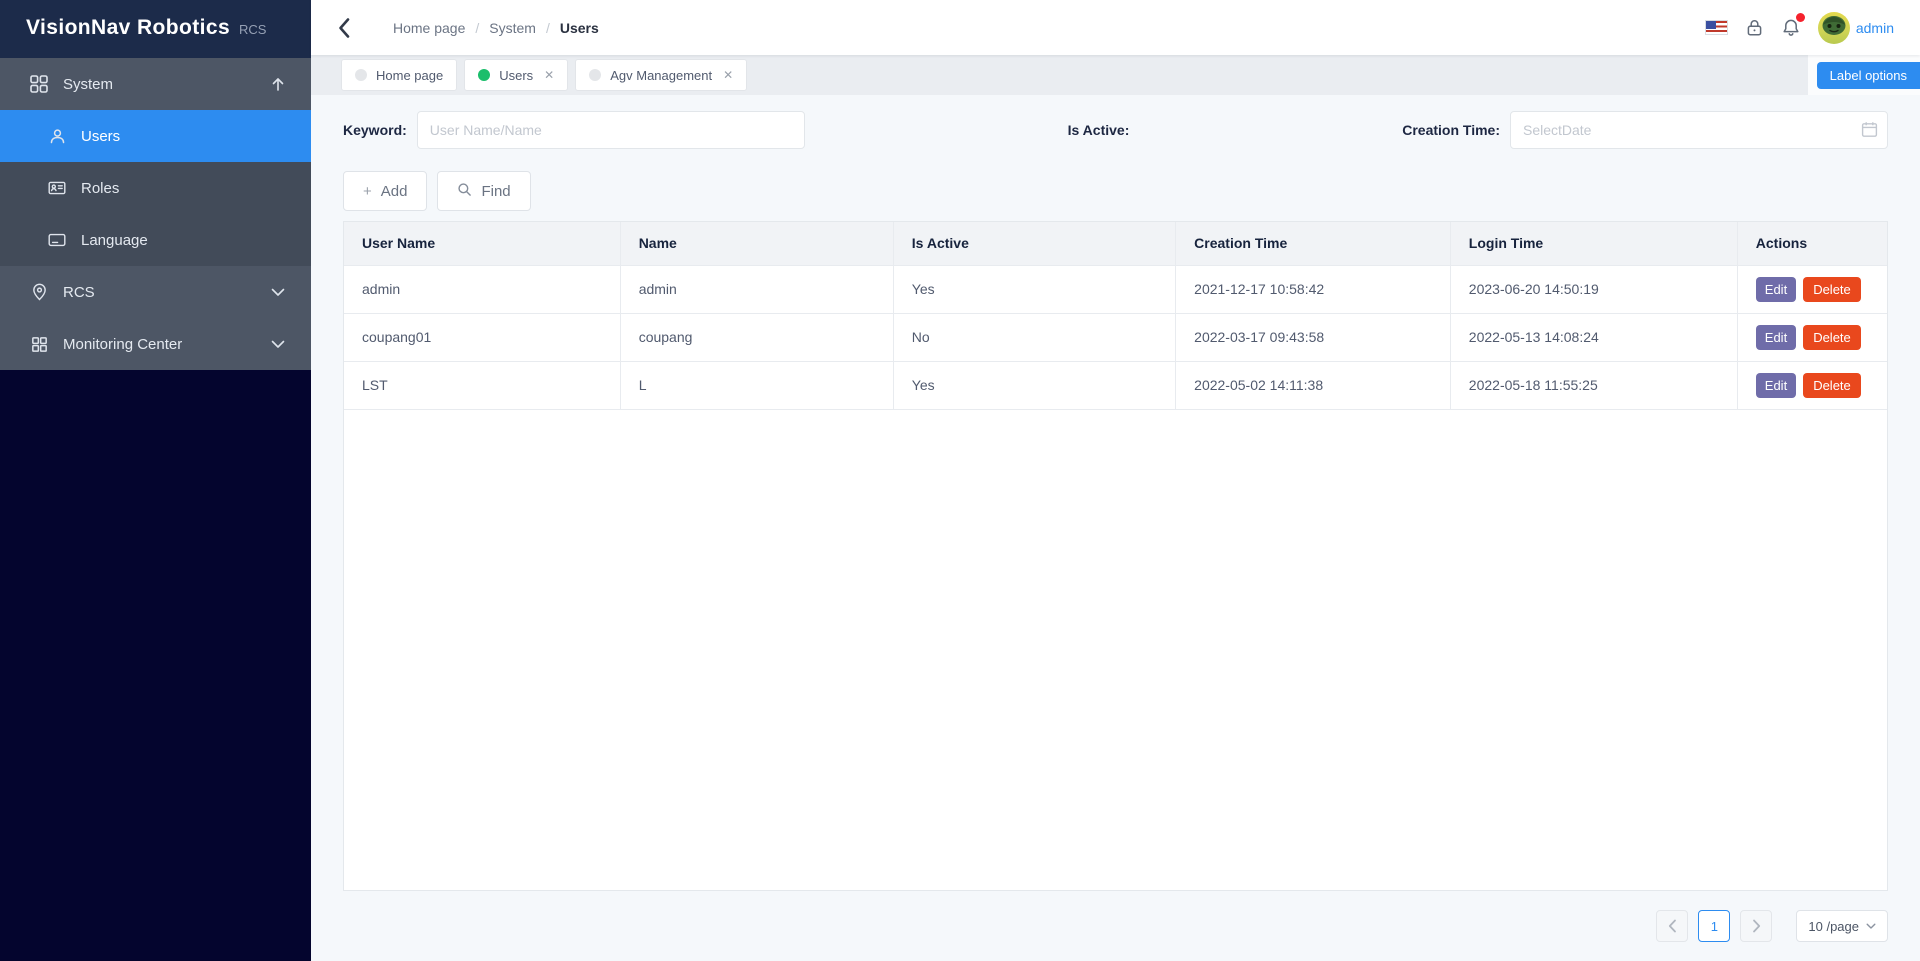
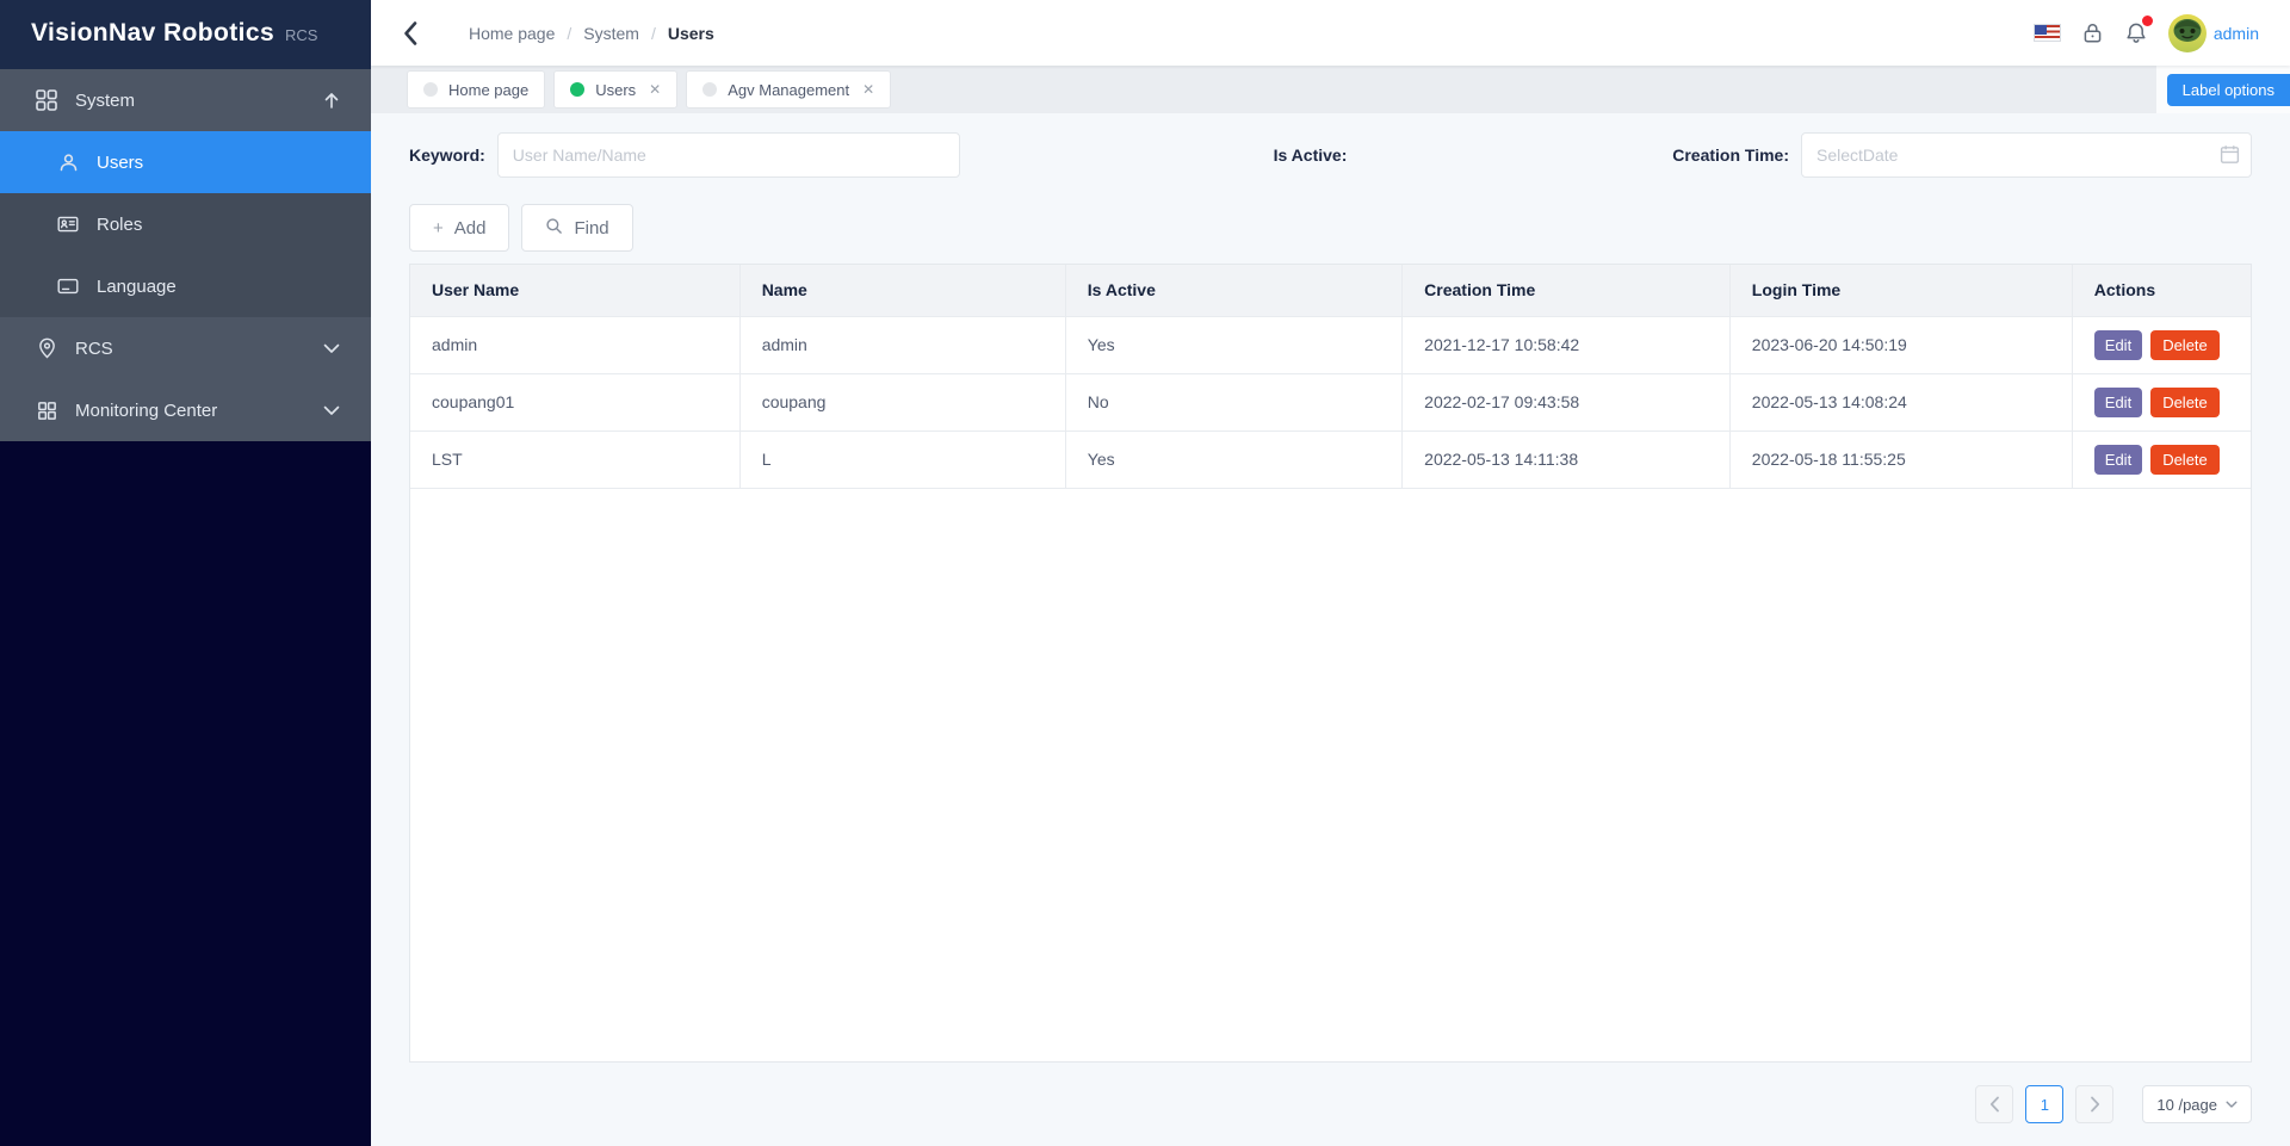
  VisionNav Robotics
  RCS
  System
  Users
  Roles
  Language
  RCS
  Monitoring Center
  Home page
  /
  System
  /
  Users
  admin
  Home page
  Users
  ✕
  Agv Management
  ✕
  Label options
  Keyword:
  User Name/Name
  Is Active:
  Creation Time:
  SelectDate
  +
  Add
  Find
  User Name	Name	Is Active	Creation Time	Login Time	Actions
  admin	admin	Yes	2021-12-17 10:58:42	2023-06-20 14:50:19	Edit Delete
- coupang01	coupang	No	2022-03-17 09:43:58	2022-05-13 14:08:24	Edit Delete
+ coupang01	coupang	No	2022-02-17 09:43:58	2022-05-13 14:08:24	Edit Delete
- LST	L	Yes	2022-05-02 14:11:38	2022-05-18 11:55:25	Edit Delete
+ LST	L	Yes	2022-05-13 14:11:38	2022-05-18 11:55:25	Edit Delete
  1
  10 /page
